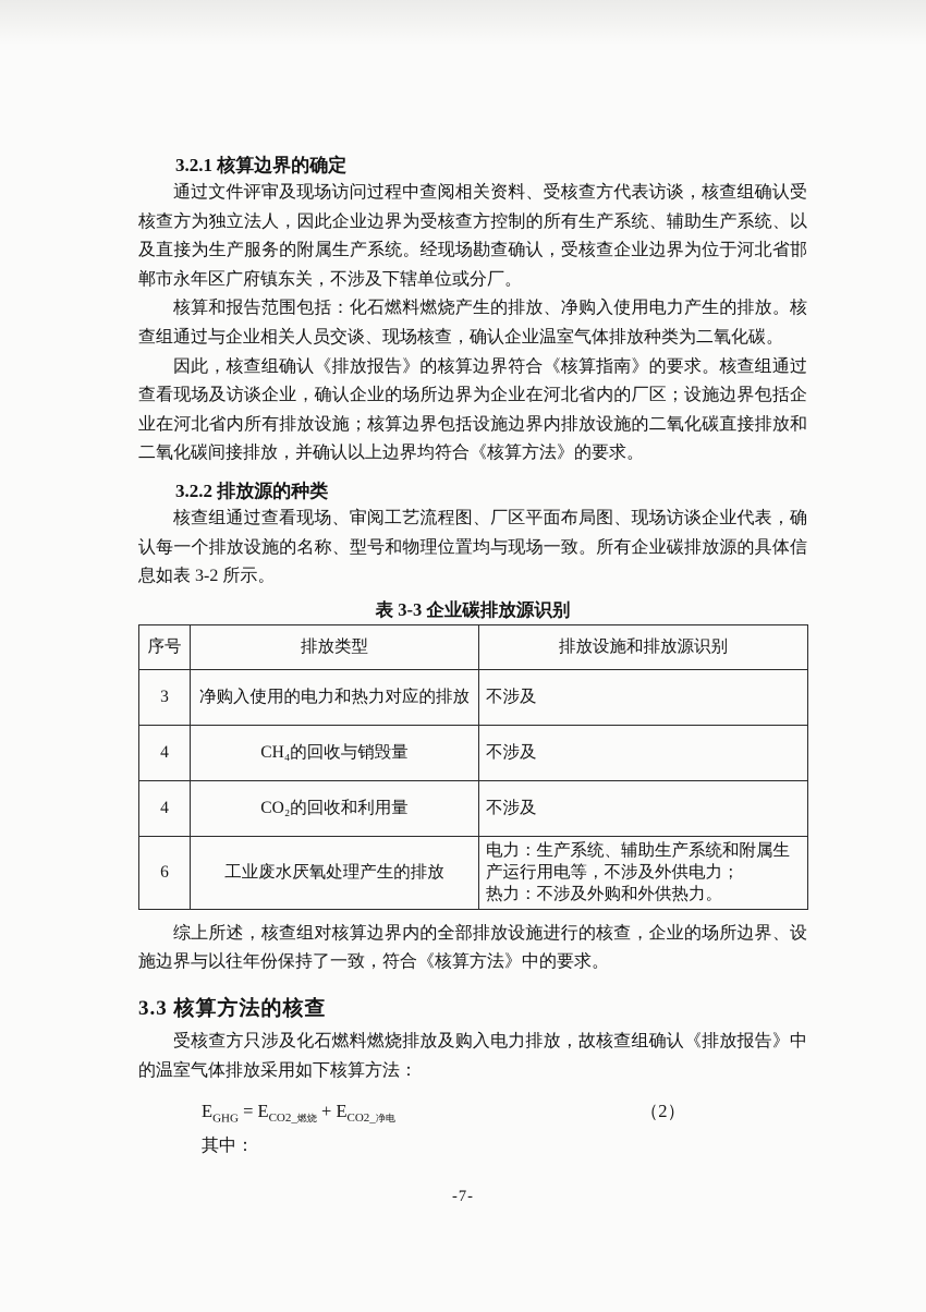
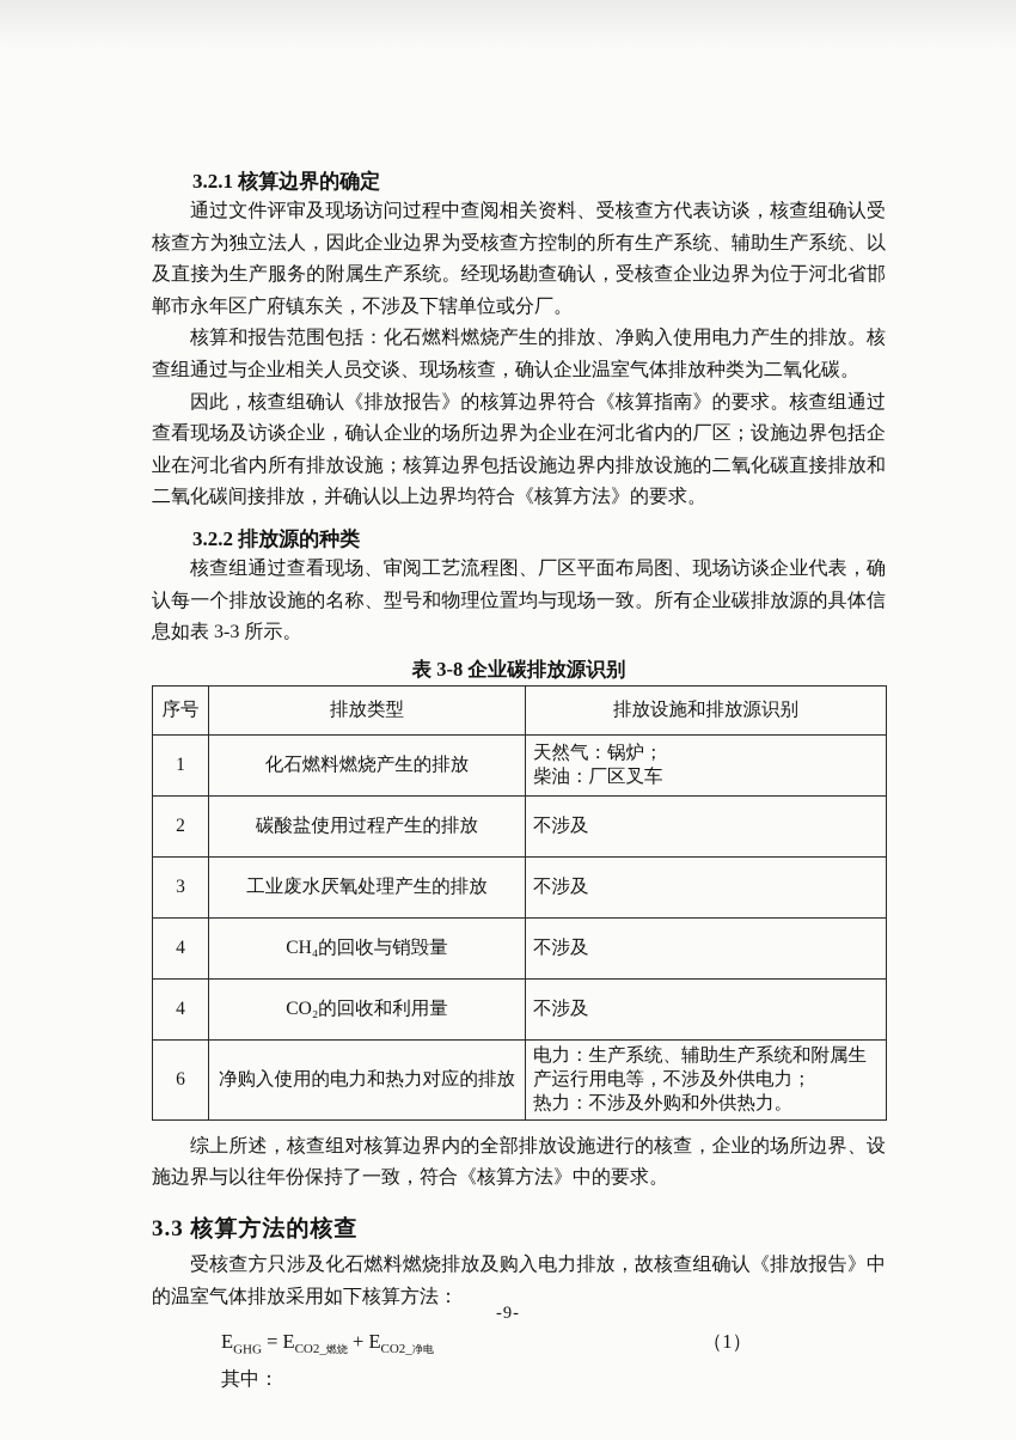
  3.2.1 核算边界的确定
  通过文件评审及现场访问过程中查阅相关资料、受核查方代表访谈，核查组确认受核查方为独立法人，因此企业边界为受核查方控制的所有生产系统、辅助生产系统、以及直接为生产服务的附属生产系统。经现场勘查确认，受核查企业边界为位于河北省邯郸市永年区广府镇东关，不涉及下辖单位或分厂。
  核算和报告范围包括：化石燃料燃烧产生的排放、净购入使用电力产生的排放。核查组通过与企业相关人员交谈、现场核查，确认企业温室气体排放种类为二氧化碳。
  因此，核查组确认《排放报告》的核算边界符合《核算指南》的要求。核查组通过查看现场及访谈企业，确认企业的场所边界为企业在河北省内的厂区；设施边界包括企业在河北省内所有排放设施；核算边界包括设施边界内排放设施的二氧化碳直接排放和二氧化碳间接排放，并确认以上边界均符合《核算方法》的要求。
  3.2.2 排放源的种类
- 核查组通过查看现场、审阅工艺流程图、厂区平面布局图、现场访谈企业代表，确认每一个排放设施的名称、型号和物理位置均与现场一致。所有企业碳排放源的具体信息如表 3-2 所示。
+ 核查组通过查看现场、审阅工艺流程图、厂区平面布局图、现场访谈企业代表，确认每一个排放设施的名称、型号和物理位置均与现场一致。所有企业碳排放源的具体信息如表 3-3 所示。
- 表 3-3 企业碳排放源识别
+ 表 3-8 企业碳排放源识别
  序号	排放类型	排放设施和排放源识别
+ 1	化石燃料燃烧产生的排放	天然气：锅炉； 柴油：厂区叉车
+ 2	碳酸盐使用过程产生的排放	不涉及
- 3	净购入使用的电力和热力对应的排放	不涉及
+ 3	工业废水厌氧处理产生的排放	不涉及
  4	CH₄的回收与销毁量	不涉及
  4	CO₂的回收和利用量	不涉及
- 6	工业废水厌氧处理产生的排放	电力：生产系统、辅助生产系统和附属生产运行用电等，不涉及外供电力； 热力：不涉及外购和外供热力。
+ 6	净购入使用的电力和热力对应的排放	电力：生产系统、辅助生产系统和附属生产运行用电等，不涉及外供电力； 热力：不涉及外购和外供热力。
  综上所述，核查组对核算边界内的全部排放设施进行的核查，企业的场所边界、设施边界与以往年份保持了一致，符合《核算方法》中的要求。
  3.3 核算方法的核查
  受核查方只涉及化石燃料燃烧排放及购入电力排放，故核查组确认《排放报告》中的温室气体排放采用如下核算方法：
  EGHG = ECO2_燃烧 + ECO2_净电
- （2）
+ （1）
  其中：
- -7-
+ -9-
